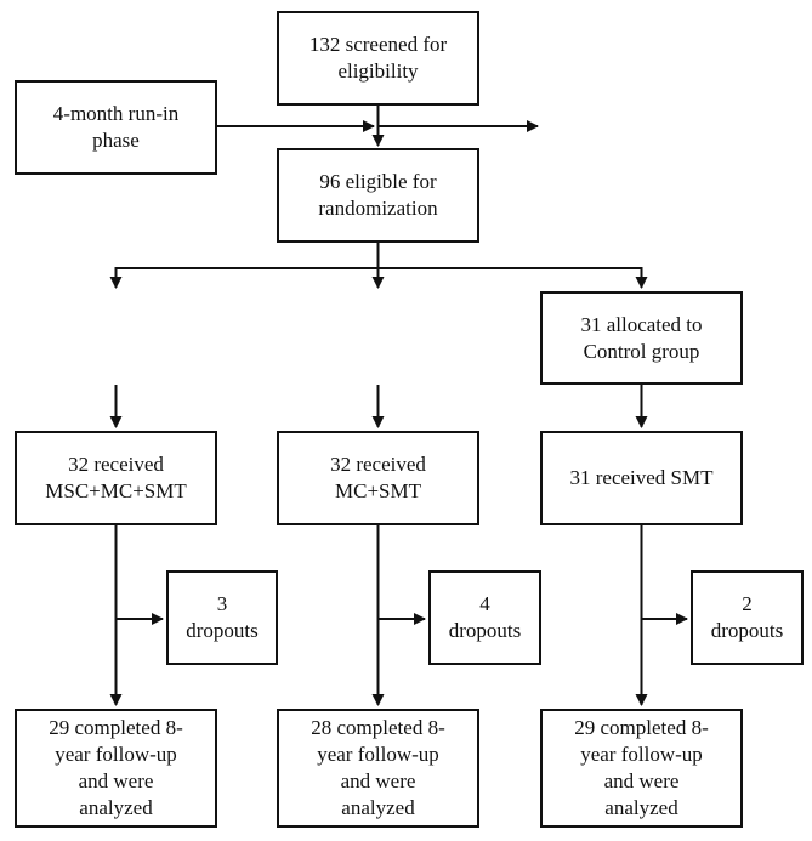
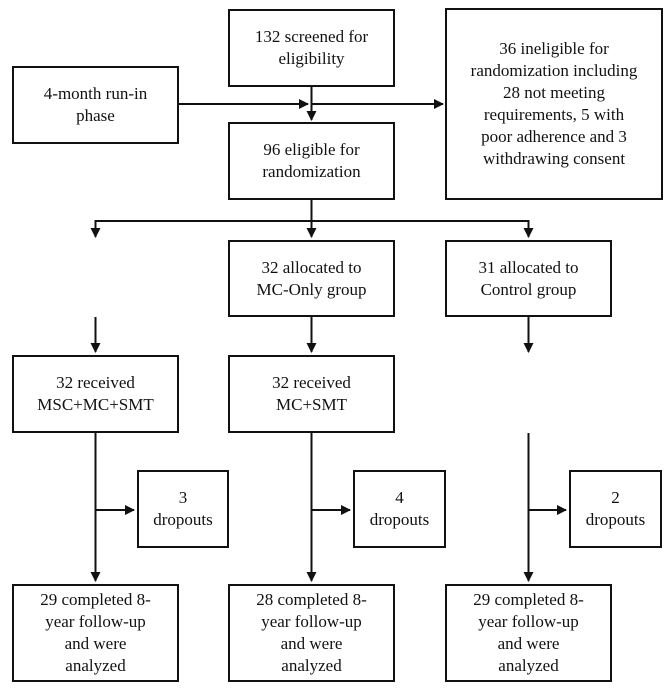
  132 screened for
  eligibility
  4-month run-in
  phase
+ 36 ineligible for
+ randomization including
+ 28 not meeting
+ requirements, 5 with
+ poor adherence and 3
+ withdrawing consent
  96 eligible for
  randomization
+ 32 allocated to
+ MC-Only group
  31 allocated to
  Control group
  32 received
  MSC+MC+SMT
  32 received
  MC+SMT
- 31 received SMT
  3
  dropouts
  4
  dropouts
  2
  dropouts
  29 completed 8-
  year follow-up
  and were
  analyzed
  28 completed 8-
  year follow-up
  and were
  analyzed
  29 completed 8-
  year follow-up
  and were
  analyzed
